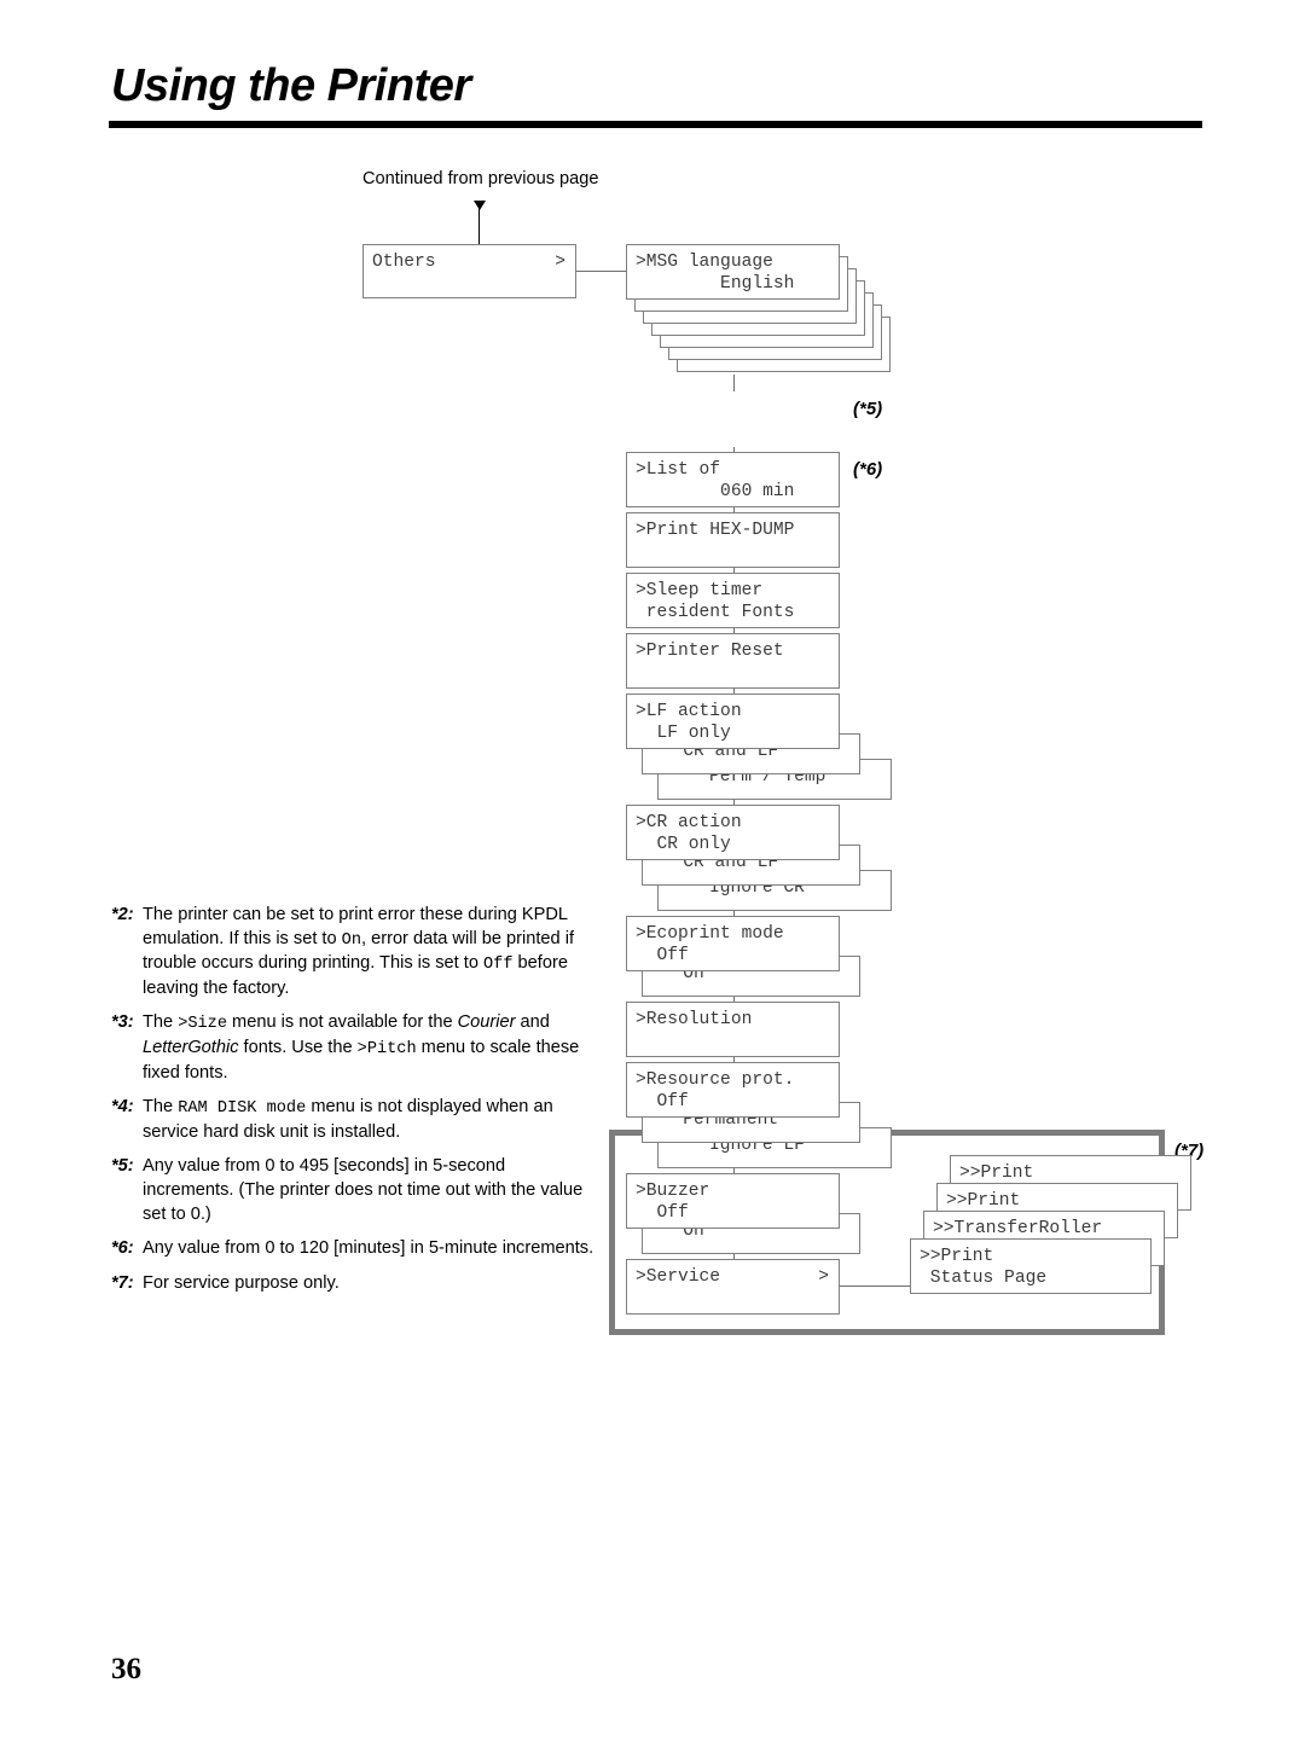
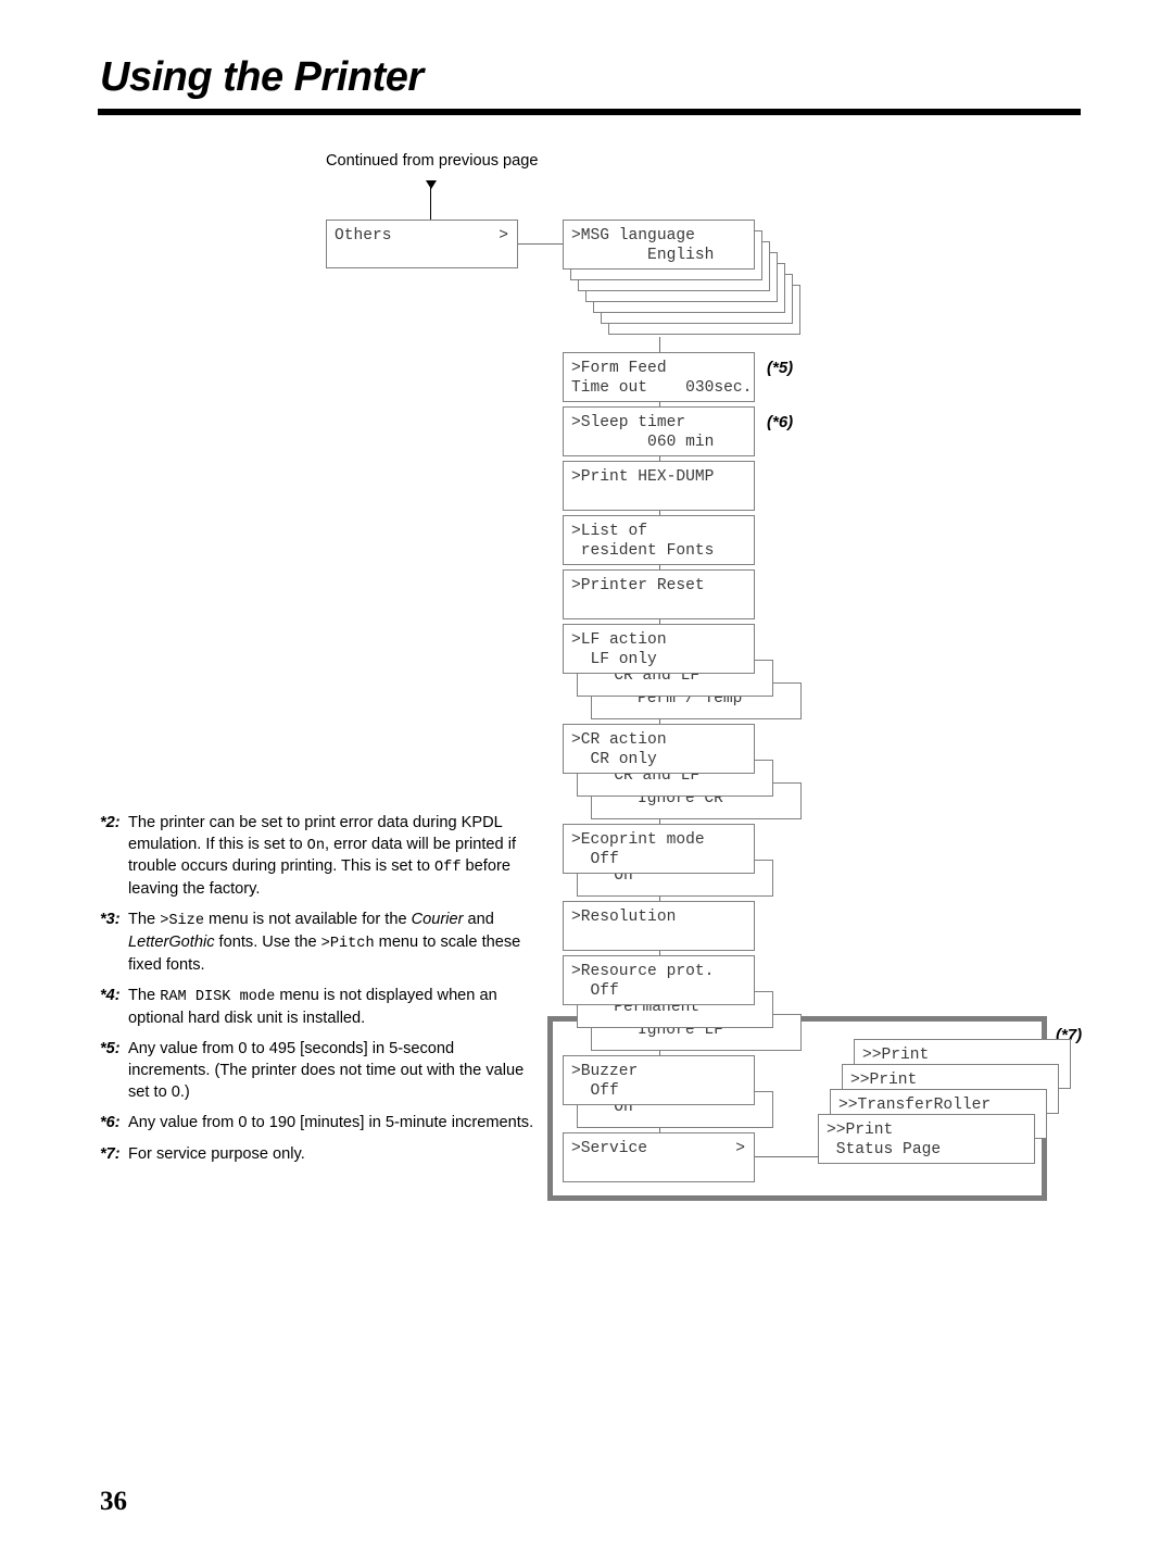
  Using the Printer
  Continued from previous page
  Others
  >
  >MSG language
  English
+ >Form Feed
+ Time out 030sec.
  (*5)
- >List of
+ >Sleep timer
  060 min
  (*6)
  >Print HEX-DUMP
- >Sleep timer
+ >List of
  resident Fonts
  >Printer Reset
  CR and LF
  Perm / Temp
  >LF action
  LF only
  CR and LF
  Ignore CR
  >CR action
  CR only
  On
  >Ecoprint mode
  Off
  >Resolution
  Permanent
  Ignore LF
  >Resource prot.
  Off
  On
  >Buzzer
  Off
  >Service
  >
  (*7)
  >>Print
  >>Print
  >>TransferRoller
  >>Print
  Status Page
  *2:
- The printer can be set to print error these during KPDL emulation. If this is set to On, error data will be printed if trouble occurs during printing. This is set to Off before leaving the factory.
+ The printer can be set to print error data during KPDL emulation. If this is set to On, error data will be printed if trouble occurs during printing. This is set to Off before leaving the factory.
  *3:
  The >Size menu is not available for the Courier and LetterGothic fonts. Use the >Pitch menu to scale these fixed fonts.
  *4:
- The RAM DISK mode menu is not displayed when an service hard disk unit is installed.
+ The RAM DISK mode menu is not displayed when an optional hard disk unit is installed.
  *5:
  Any value from 0 to 495 [seconds] in 5-second increments. (The printer does not time out with the value set to 0.)
  *6:
- Any value from 0 to 120 [minutes] in 5-minute increments.
+ Any value from 0 to 190 [minutes] in 5-minute increments.
  *7:
  For service purpose only.
  36
